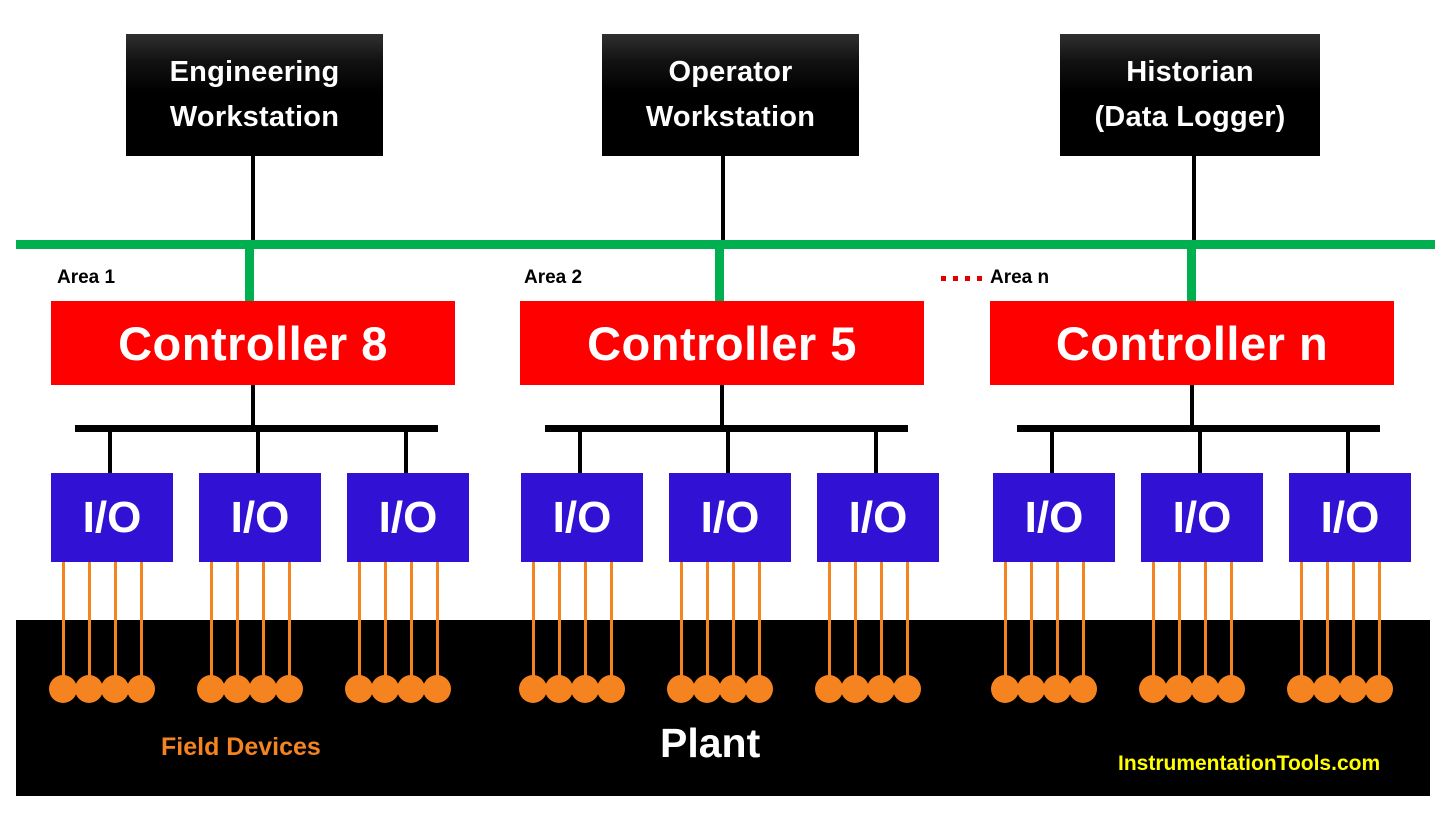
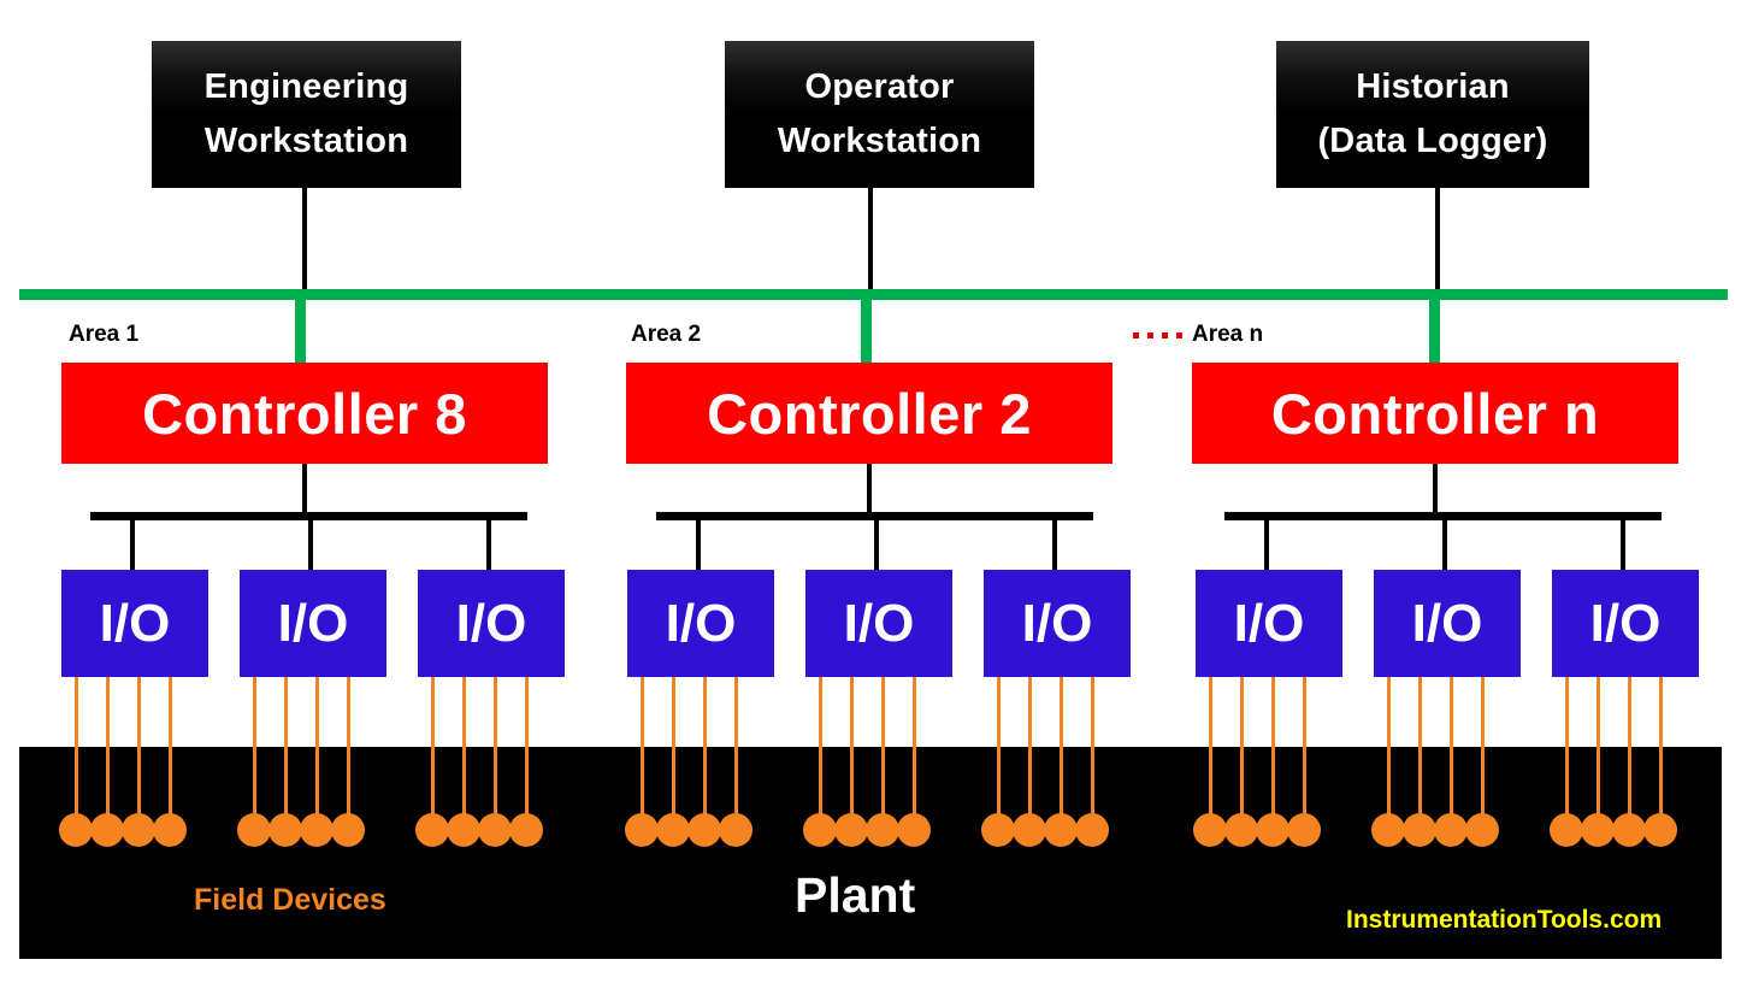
  Engineering
  Workstation
  Operator
  Workstation
  Historian
  (Data Logger)
  Area 1
  Controller 8
  I/O
  I/O
  I/O
  Area 2
- Controller 5
+ Controller 2
  I/O
  I/O
  I/O
  Area n
  Controller n
  I/O
  I/O
  I/O
  Plant
  Field Devices
  InstrumentationTools.com
